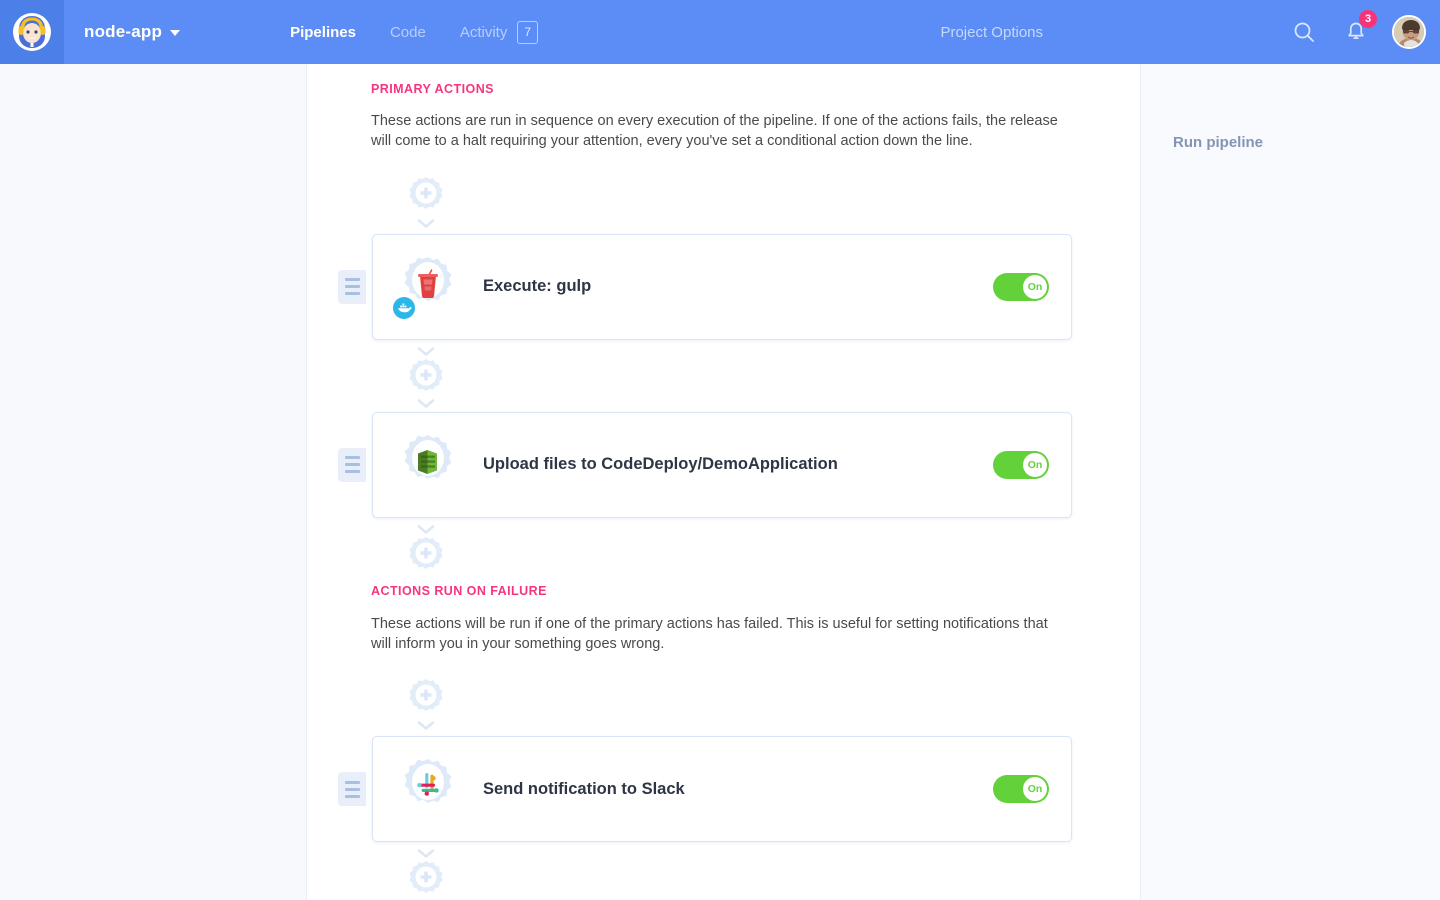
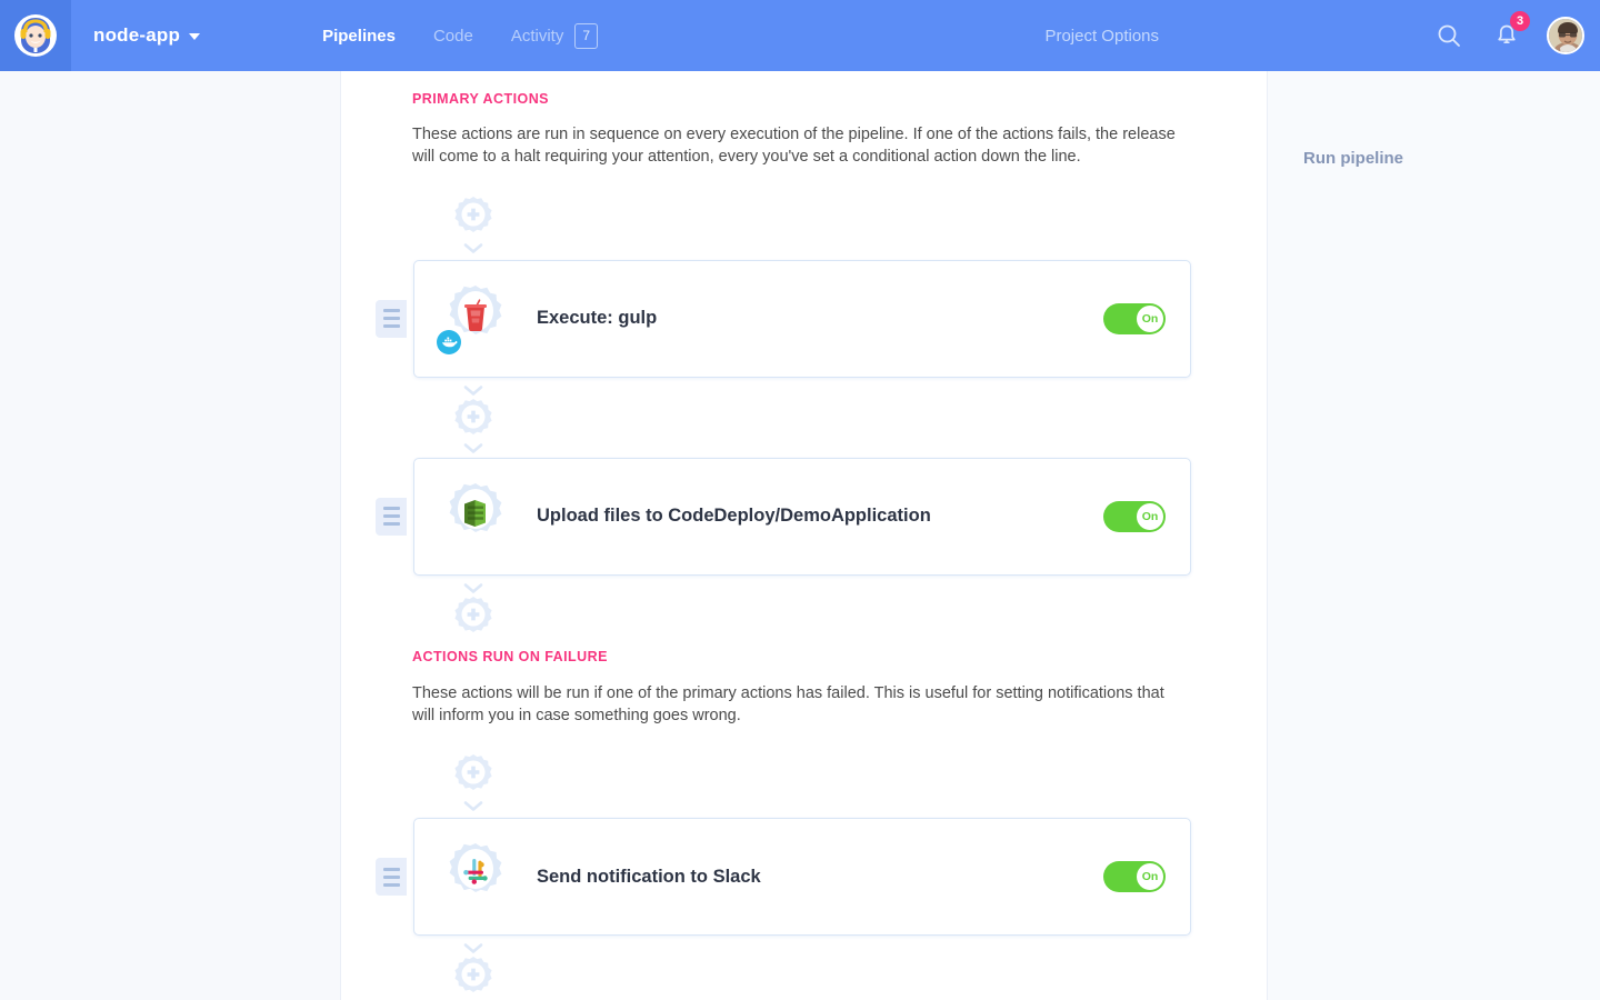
  node-app
  Pipelines
  Code
  Activity
  7
  Project Options
  3
  Run pipeline
  PRIMARY ACTIONS
  These actions are run in sequence on every execution of the pipeline. If one of the actions fails, the release will come to a halt requiring your attention, every you've set a conditional action down the line.
  Execute: gulp
  On
  Upload files to CodeDeploy/DemoApplication
  On
  ACTIONS RUN ON FAILURE
- These actions will be run if one of the primary actions has failed. This is useful for setting notifications that will inform you in your something goes wrong.
+ These actions will be run if one of the primary actions has failed. This is useful for setting notifications that will inform you in case something goes wrong.
  Send notification to Slack
  On
